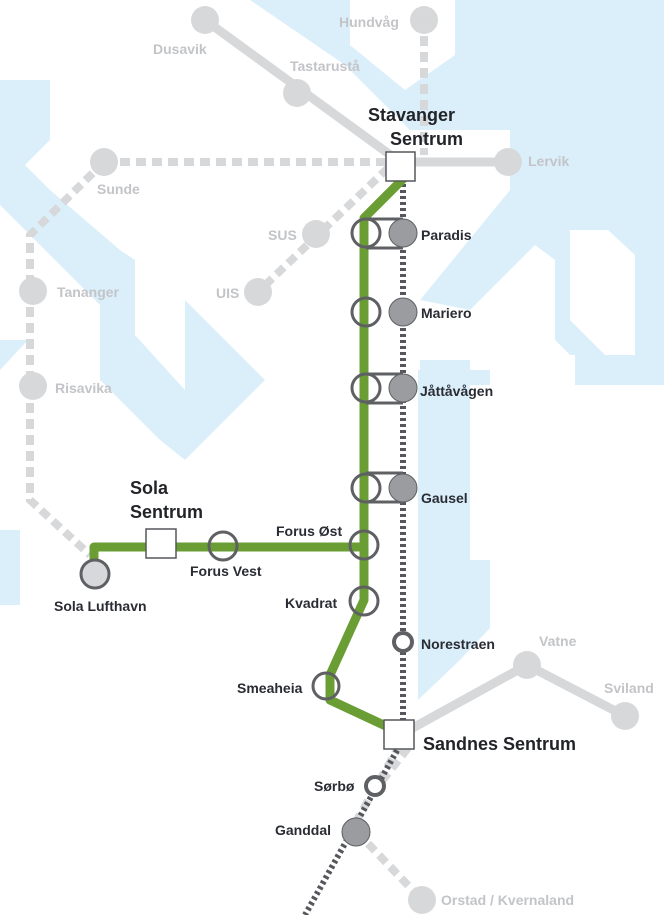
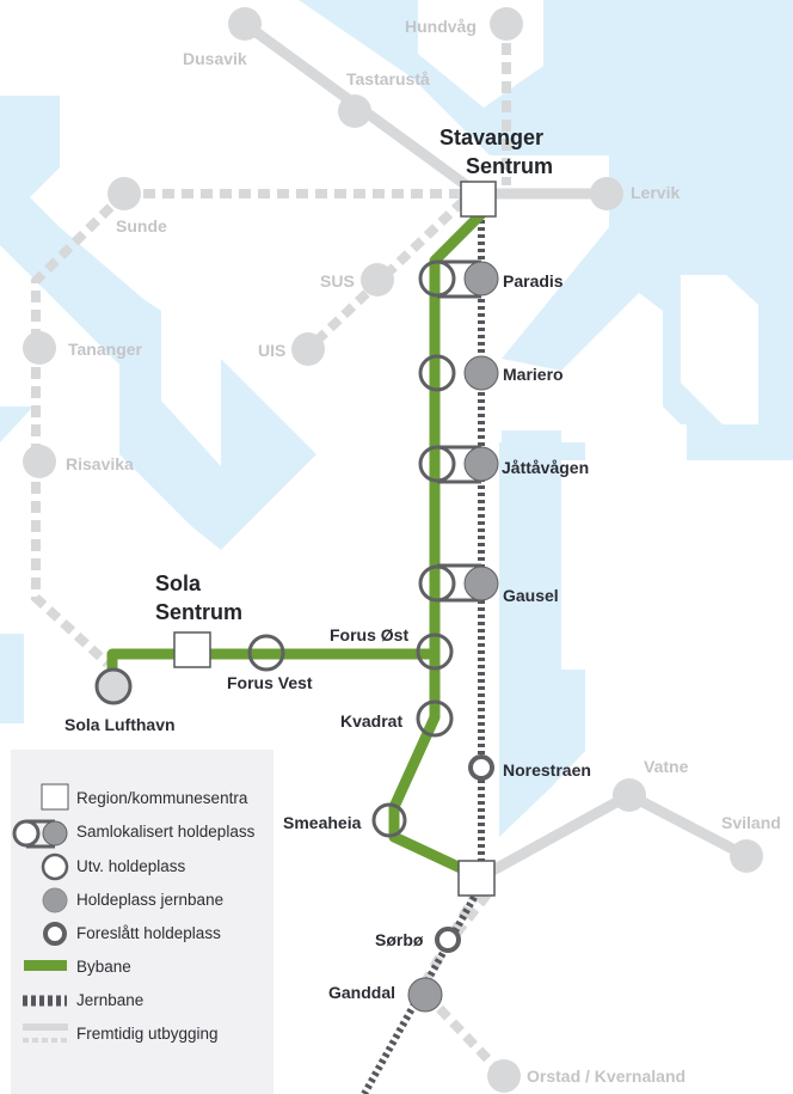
  Stavanger
  Sentrum
  Sola
  Sentrum
- Sandnes Sentrum
  Paradis
  Mariero
  Jåttåvågen
  Gausel
  Forus Øst
  Forus Vest
  Kvadrat
  Norestraen
  Smeaheia
  Sørbø
  Ganddal
  Sola Lufthavn
  Dusavik
  Tastarustå
  Hundvåg
  Lervik
  Sunde
  SUS
  UIS
  Tananger
  Risavika
  Vatne
  Sviland
  Orstad / Kvernaland
+ Region/kommunesentra
+ Samlokalisert holdeplass
+ Utv. holdeplass
+ Holdeplass jernbane
+ Foreslått holdeplass
+ Bybane
+ Jernbane
+ Fremtidig utbygging
